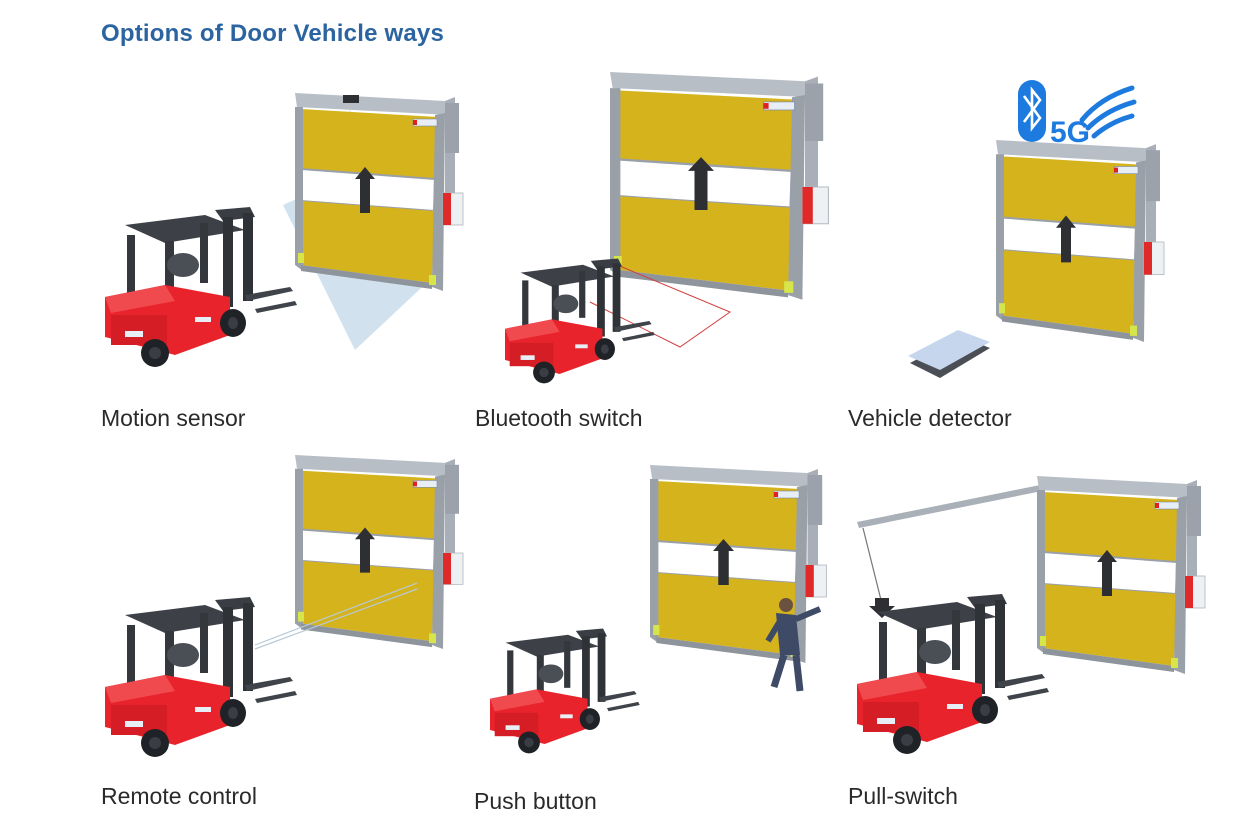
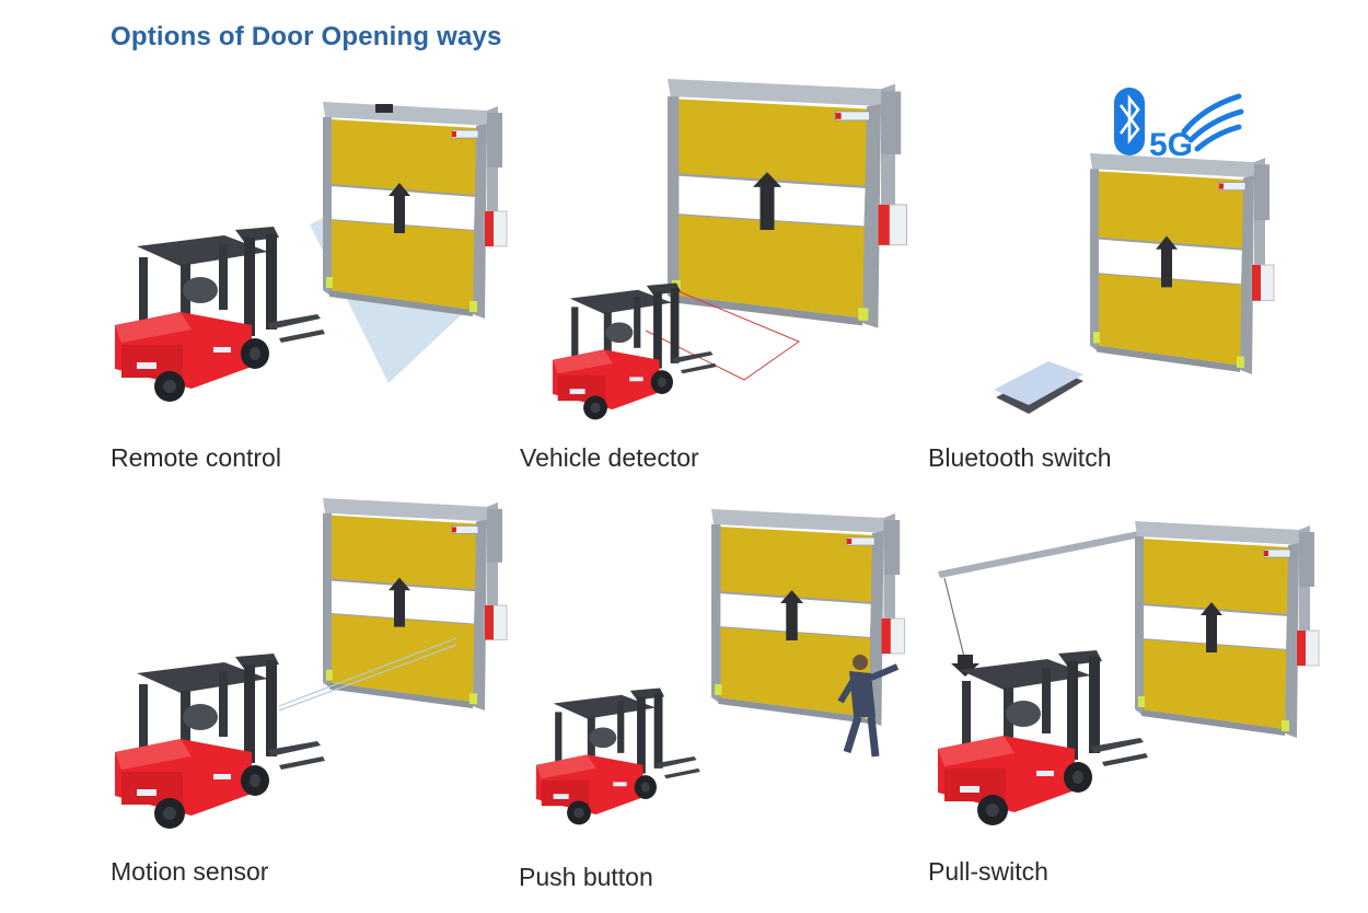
- Options of Door Vehicle ways
+ Options of Door Opening ways
- Motion sensor
+ Remote control
- Bluetooth switch
+ Vehicle detector
  5G
- Vehicle detector
+ Bluetooth switch
- Remote control
+ Motion sensor
  Push button
  Pull-switch
